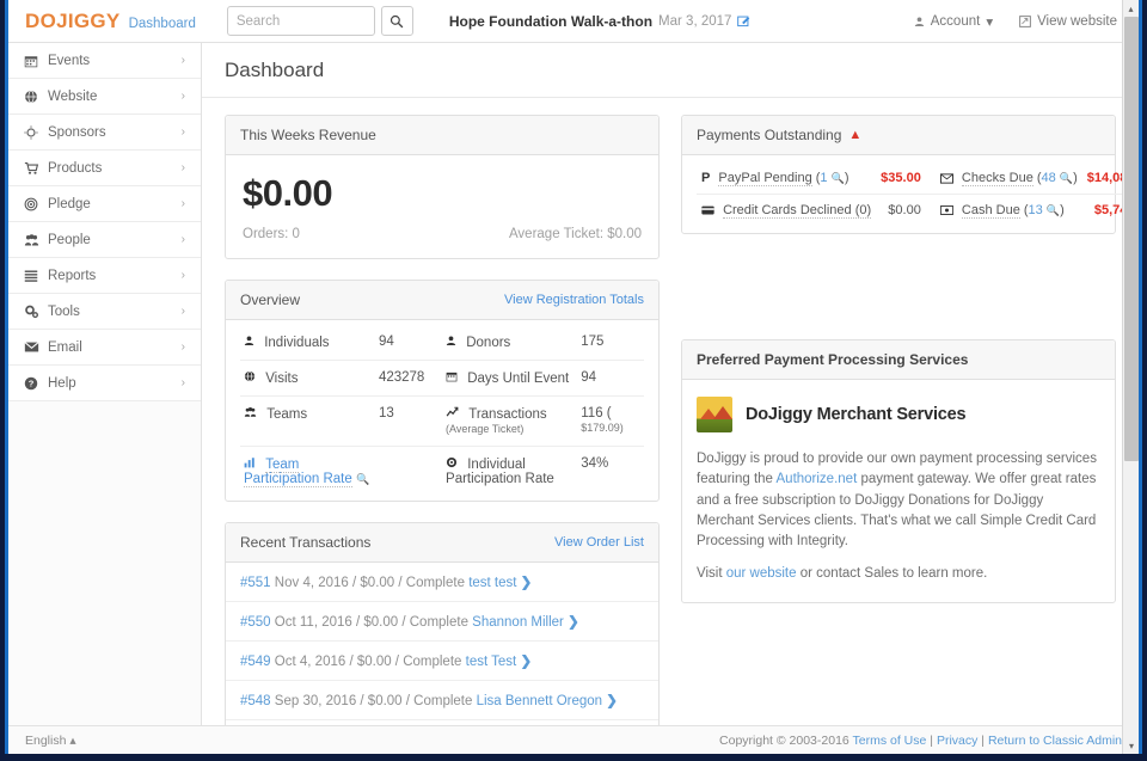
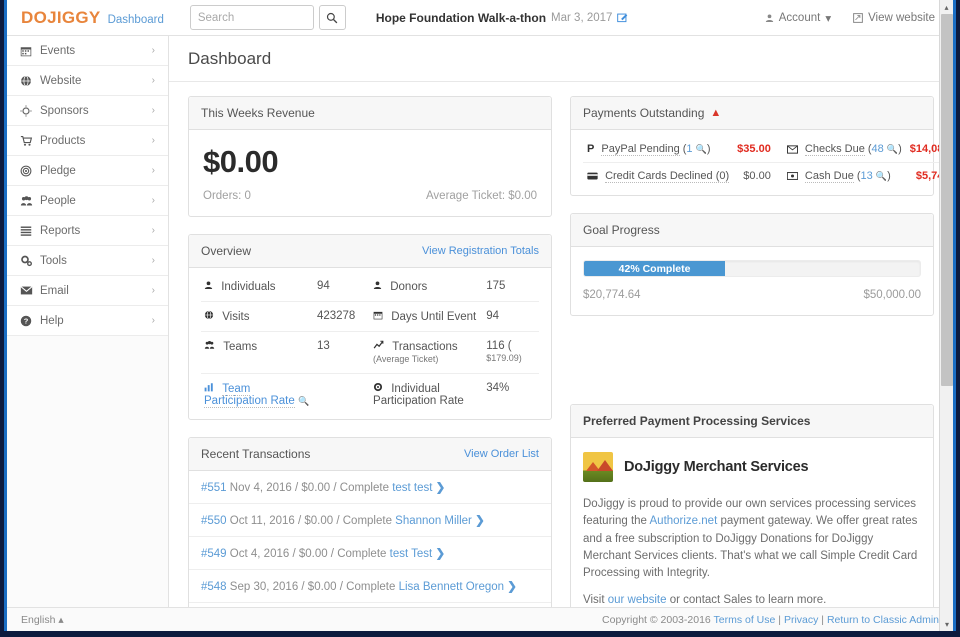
  DOJIGGY
  Dashboard
  Search
  Hope Foundation Walk-a-thon
  Mar 3, 2017
  Account
  ▾
  View website
  Events
  ›
  Website
  ›
  Sponsors
  ›
  Products
  ›
  Pledge
  ›
  People
  ›
  Reports
  ›
  Tools
  ›
  Email
  ›
  ?
  Help
  ›
  Dashboard
  This Weeks Revenue
  $0.00
  Orders: 0
  Average Ticket: $0.00
  Overview
  View Registration Totals
  Individuals	94	Donors	175
  Visits	423278	Days Until Event	94
  Teams	13	Transactions (Average Ticket)	116 ( $179.09)
  Team Participation Rate 🔍		Individual Participation Rate	34%
  Recent Transactions
  View Order List
  #551 Nov 4, 2016 / $0.00 / Complete test test ❯
  #550 Oct 11, 2016 / $0.00 / Complete Shannon Miller ❯
  #549 Oct 4, 2016 / $0.00 / Complete test Test ❯
  #548 Sep 30, 2016 / $0.00 / Complete Lisa Bennett Oregon ❯
  Payments Outstanding
  ▲
  P PayPal Pending (1 🔍)	$35.00	Checks Due (48 🔍)	$14,0
  Credit Cards Declined (0)	$0.00	Cash Due (13 🔍)	$5,7
+ Goal Progress
+ 42% Complete
+ $20,774.64
+ $50,000.00
  Preferred Payment Processing Services
  DoJiggy Merchant Services
- DoJiggy is proud to provide our own payment processing services featuring the Authorize.net payment gateway. We offer great rates and a free subscription to DoJiggy Donations for DoJiggy Merchant Services clients. That's what we call Simple Credit Card Processing with Integrity.
+ DoJiggy is proud to provide our own services processing services featuring the Authorize.net payment gateway. We offer great rates and a free subscription to DoJiggy Donations for DoJiggy Merchant Services clients. That's what we call Simple Credit Card Processing with Integrity.
  Visit our website or contact Sales to learn more.
  English ▴
  Copyright © 2003-2016 Terms of Use | Privacy | Return to Classic Admin
  ▴
  ▾
